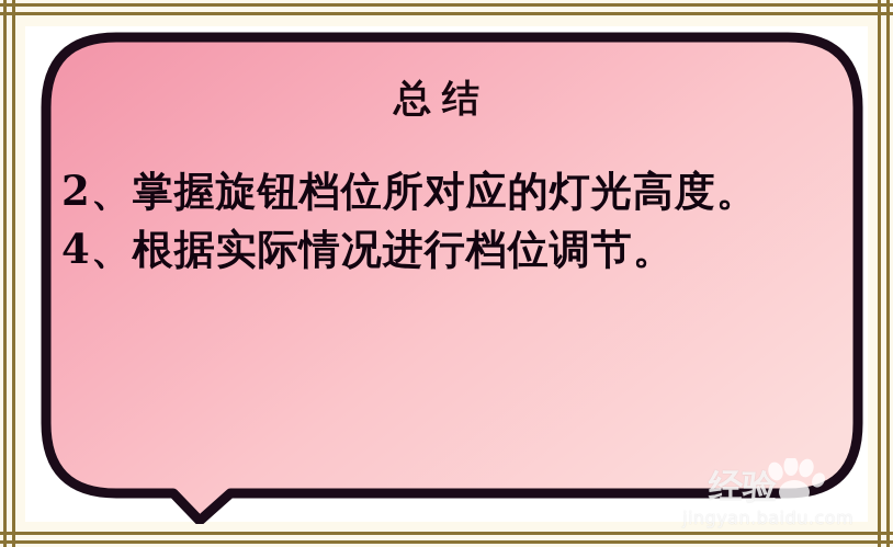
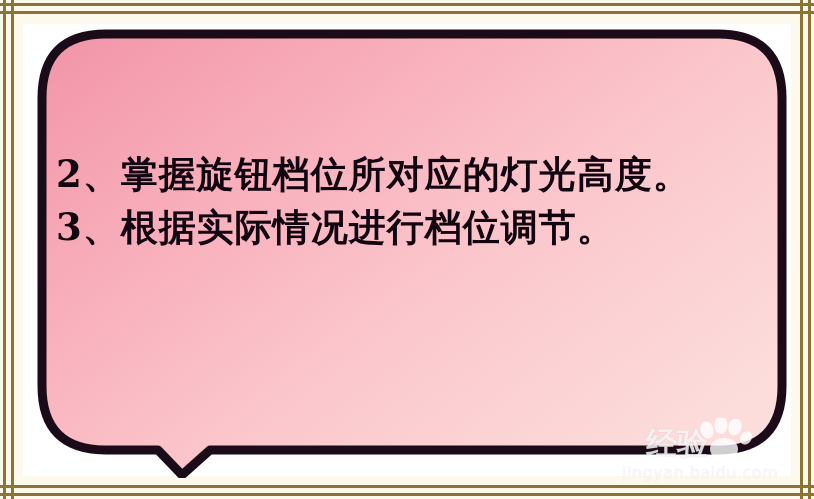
- 总结
  2、掌握旋钮档位所对应的灯光高度。
- 4、根据实际情况进行档位调节。
+ 3、根据实际情况进行档位调节。
  经验
  jingyan.baidu.com
